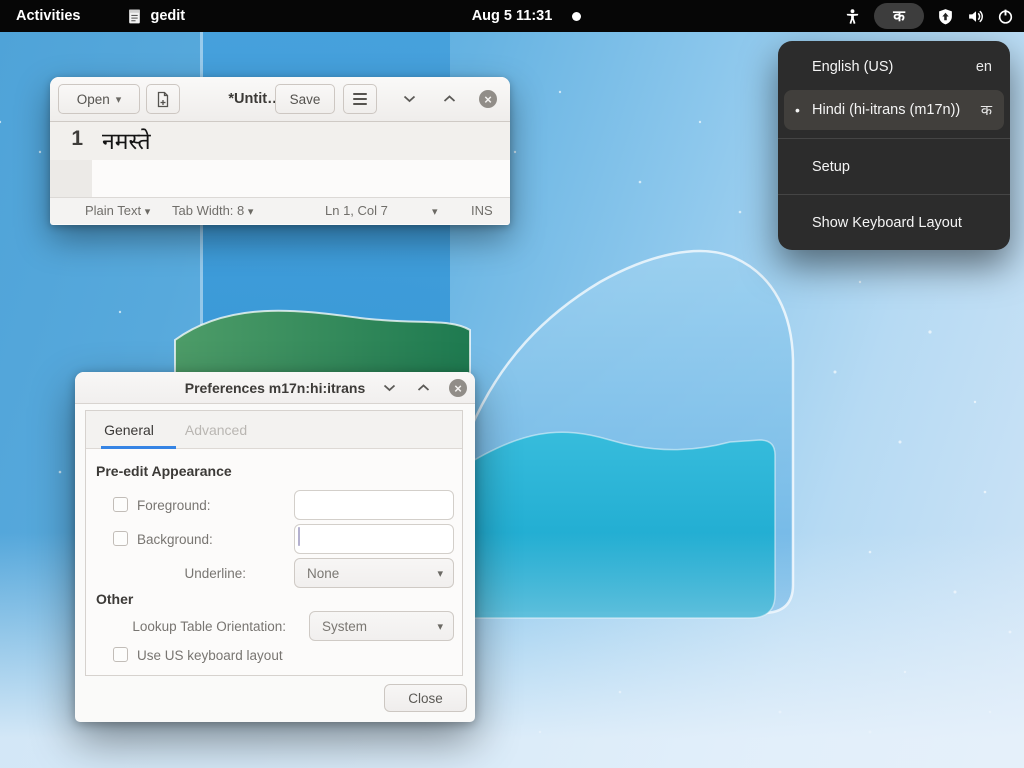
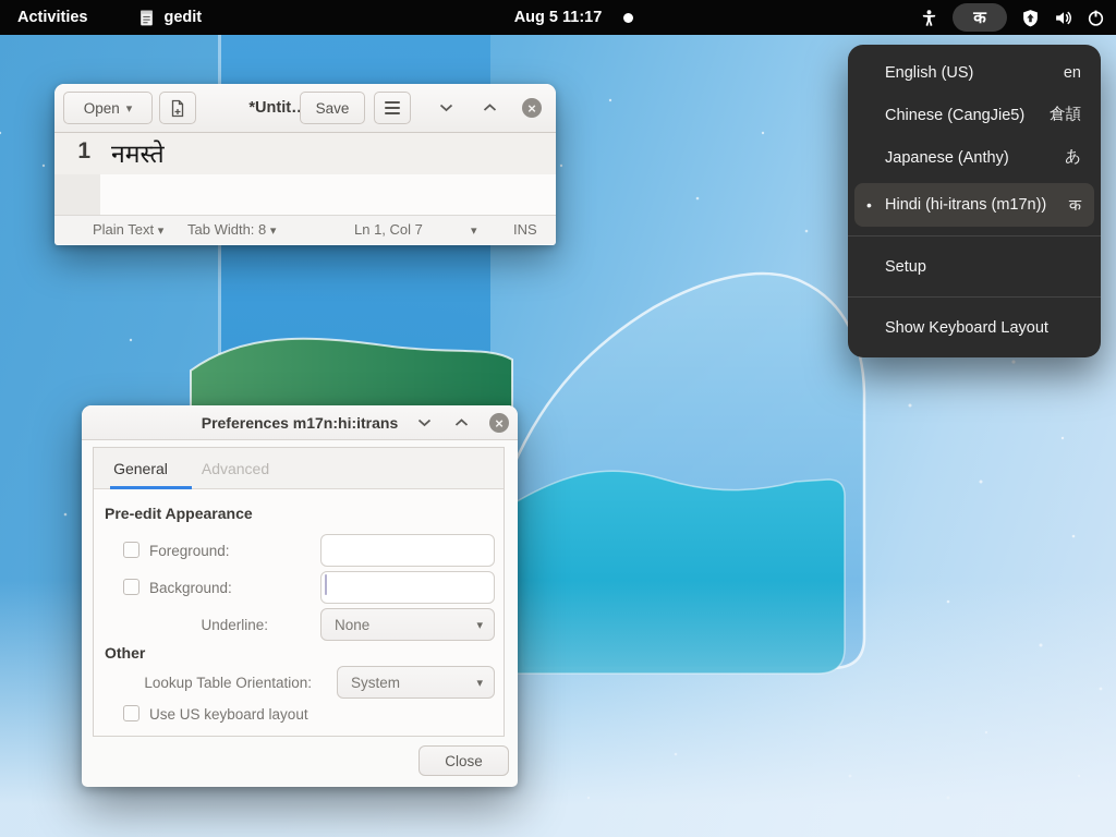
  Activities
  gedit
- Aug 5 11:31
+ Aug 5 11:17
  क
  Open
  ▾
  *Untit
  Save
  ×
  1
  नमस्ते
  Plain Text ▾
  Tab Width: 8 ▾
  Ln 1, Col 7
  ▾
  INS
  English (US)
  en
+ Chinese (CangJie5)
+ 倉頡
+ Japanese (Anthy)
+ あ
  •
  Hindi (hi-itrans (m17n))
  क
  Setup
  Show Keyboard Layout
  Preferences m17n:hi:itrans
  ×
  General
  Advanced
  Pre-edit Appearance
  Foreground:
  Background:
  Underline:
  None
  ▾
  Other
  Lookup Table Orientation:
  System
  ▾
  Use US keyboard layout
  Close
